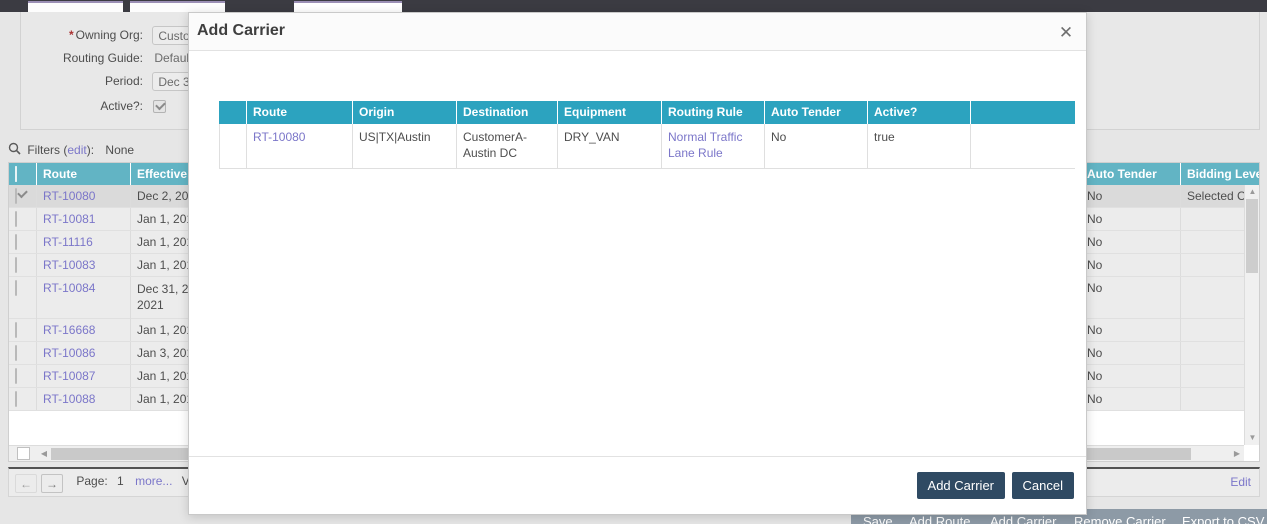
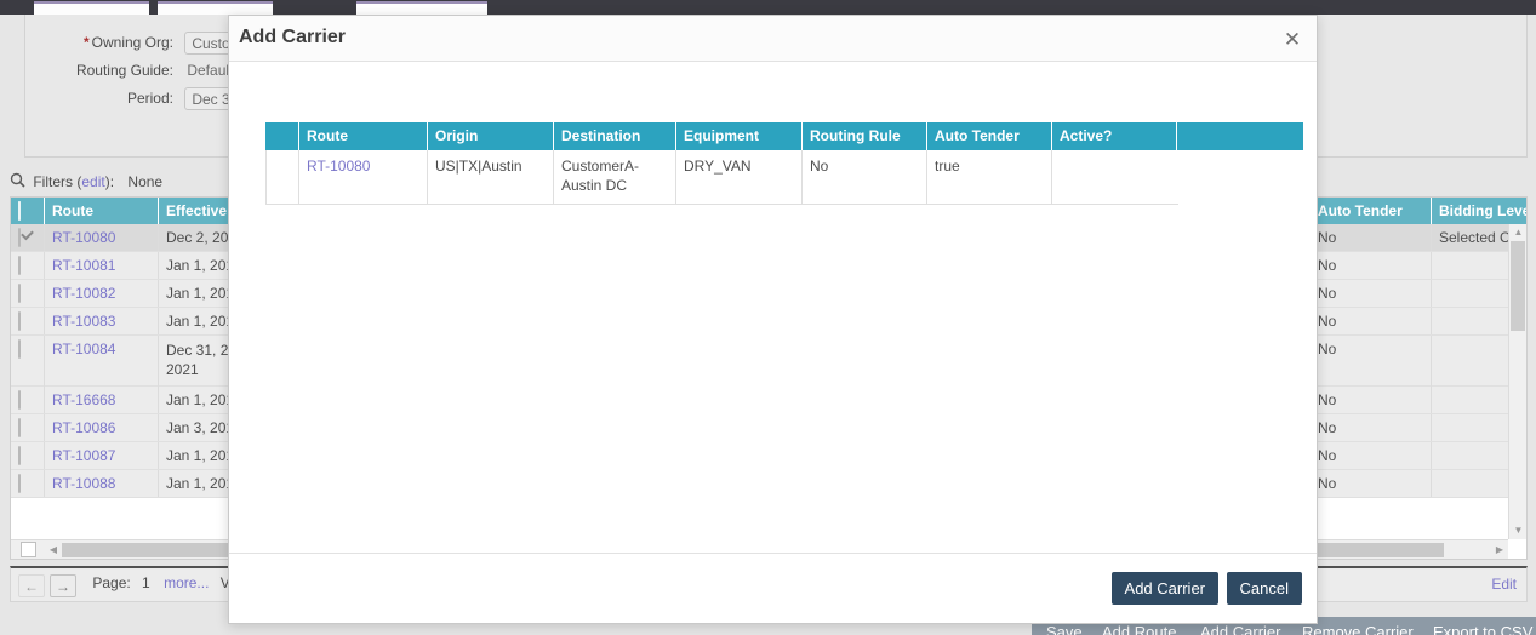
  * Owning Org: Custo
  Routing Guide: Defau
  Period: Dec 3
- Active?:
  Filters (edit): None
  Route
  Effective
  Auto Tender
  Bidding Lev
  RT-10080
  Dec 2, 20
  No
  Selected C
  RT-10081
  Jan 1, 20
  No
- RT-11116
+ RT-10082
  Jan 1, 20
  No
  RT-10083
  Jan 1, 20
  No
  RT-10084
  Dec 31, 2
  2021
  No
  RT-16668
  Jan 1, 20
  No
  RT-10086
  Jan 3, 20
  No
  RT-10087
  Jan 1, 20
  No
  RT-10088
  Jan 1, 20
  No
  ▲
  ▼
  ◀
  ▶
  Edit
  Save
  Add Route
  Add Carrier
  Remove Carrier
  Export to CSV
  Add Carrier
  ✕
  Route
  Origin
  Destination
  Equipment
  Routing Rule
  Auto Tender
  Active?
  RT-10080
  US|TX|Austin
  CustomerA-Austin DC
  DRY_VAN
- Normal Traffic Lane Rule
  No
  true
  Add Carrier
  Cancel
